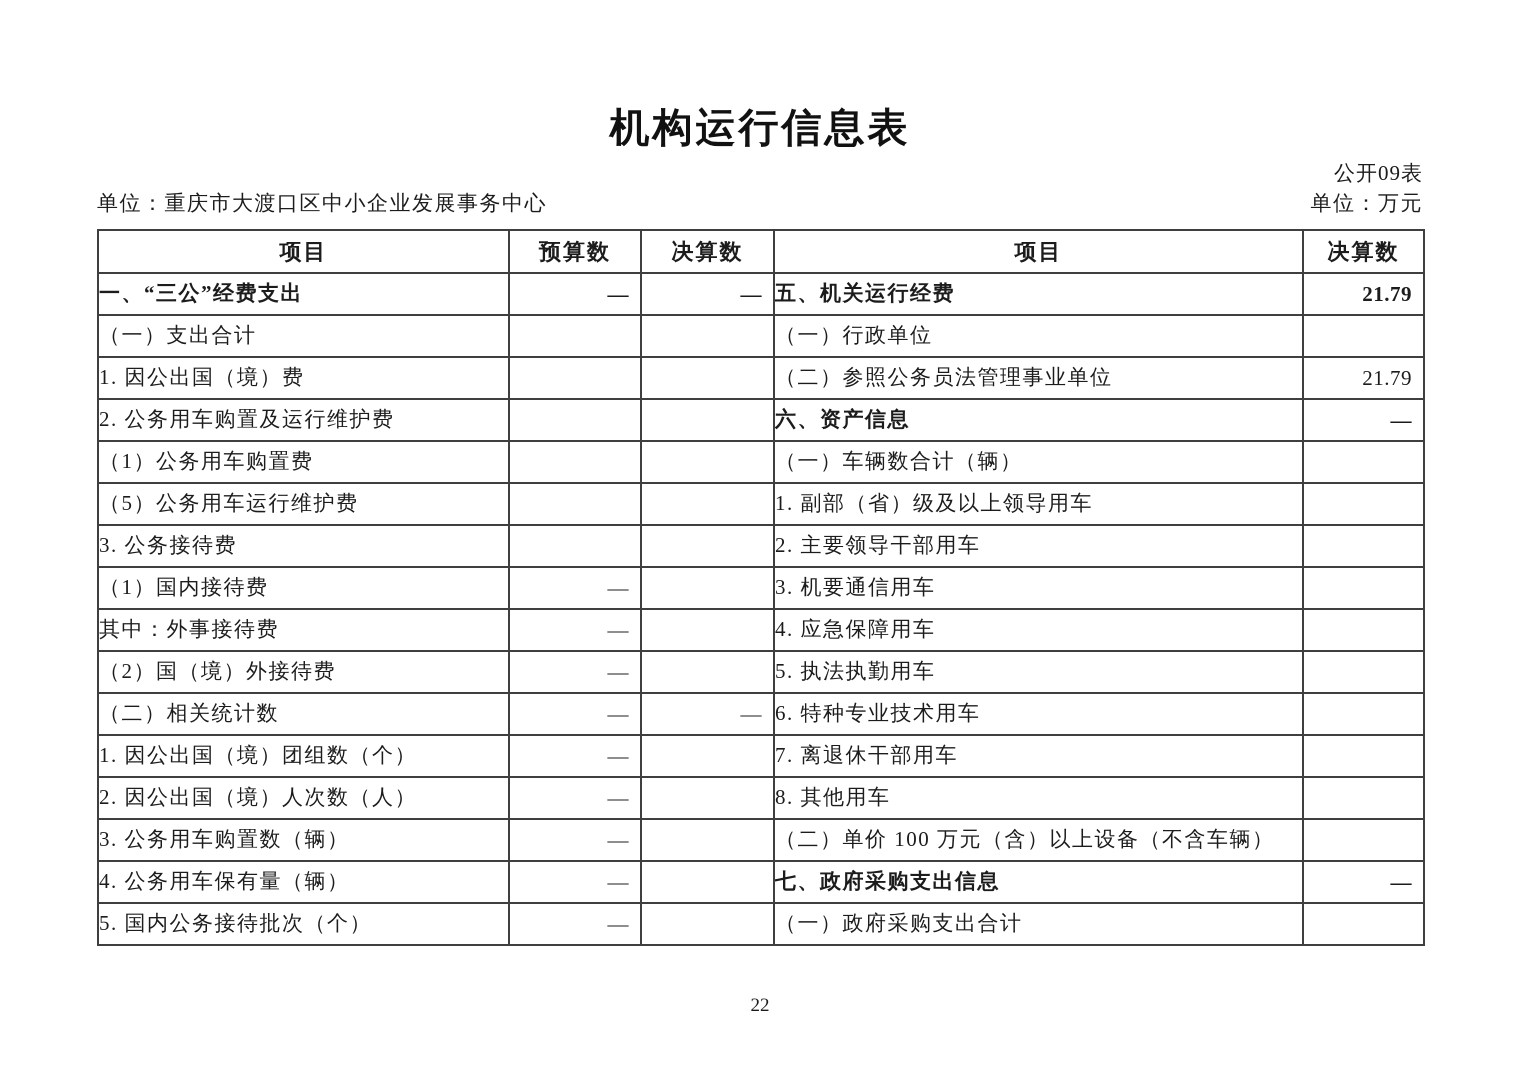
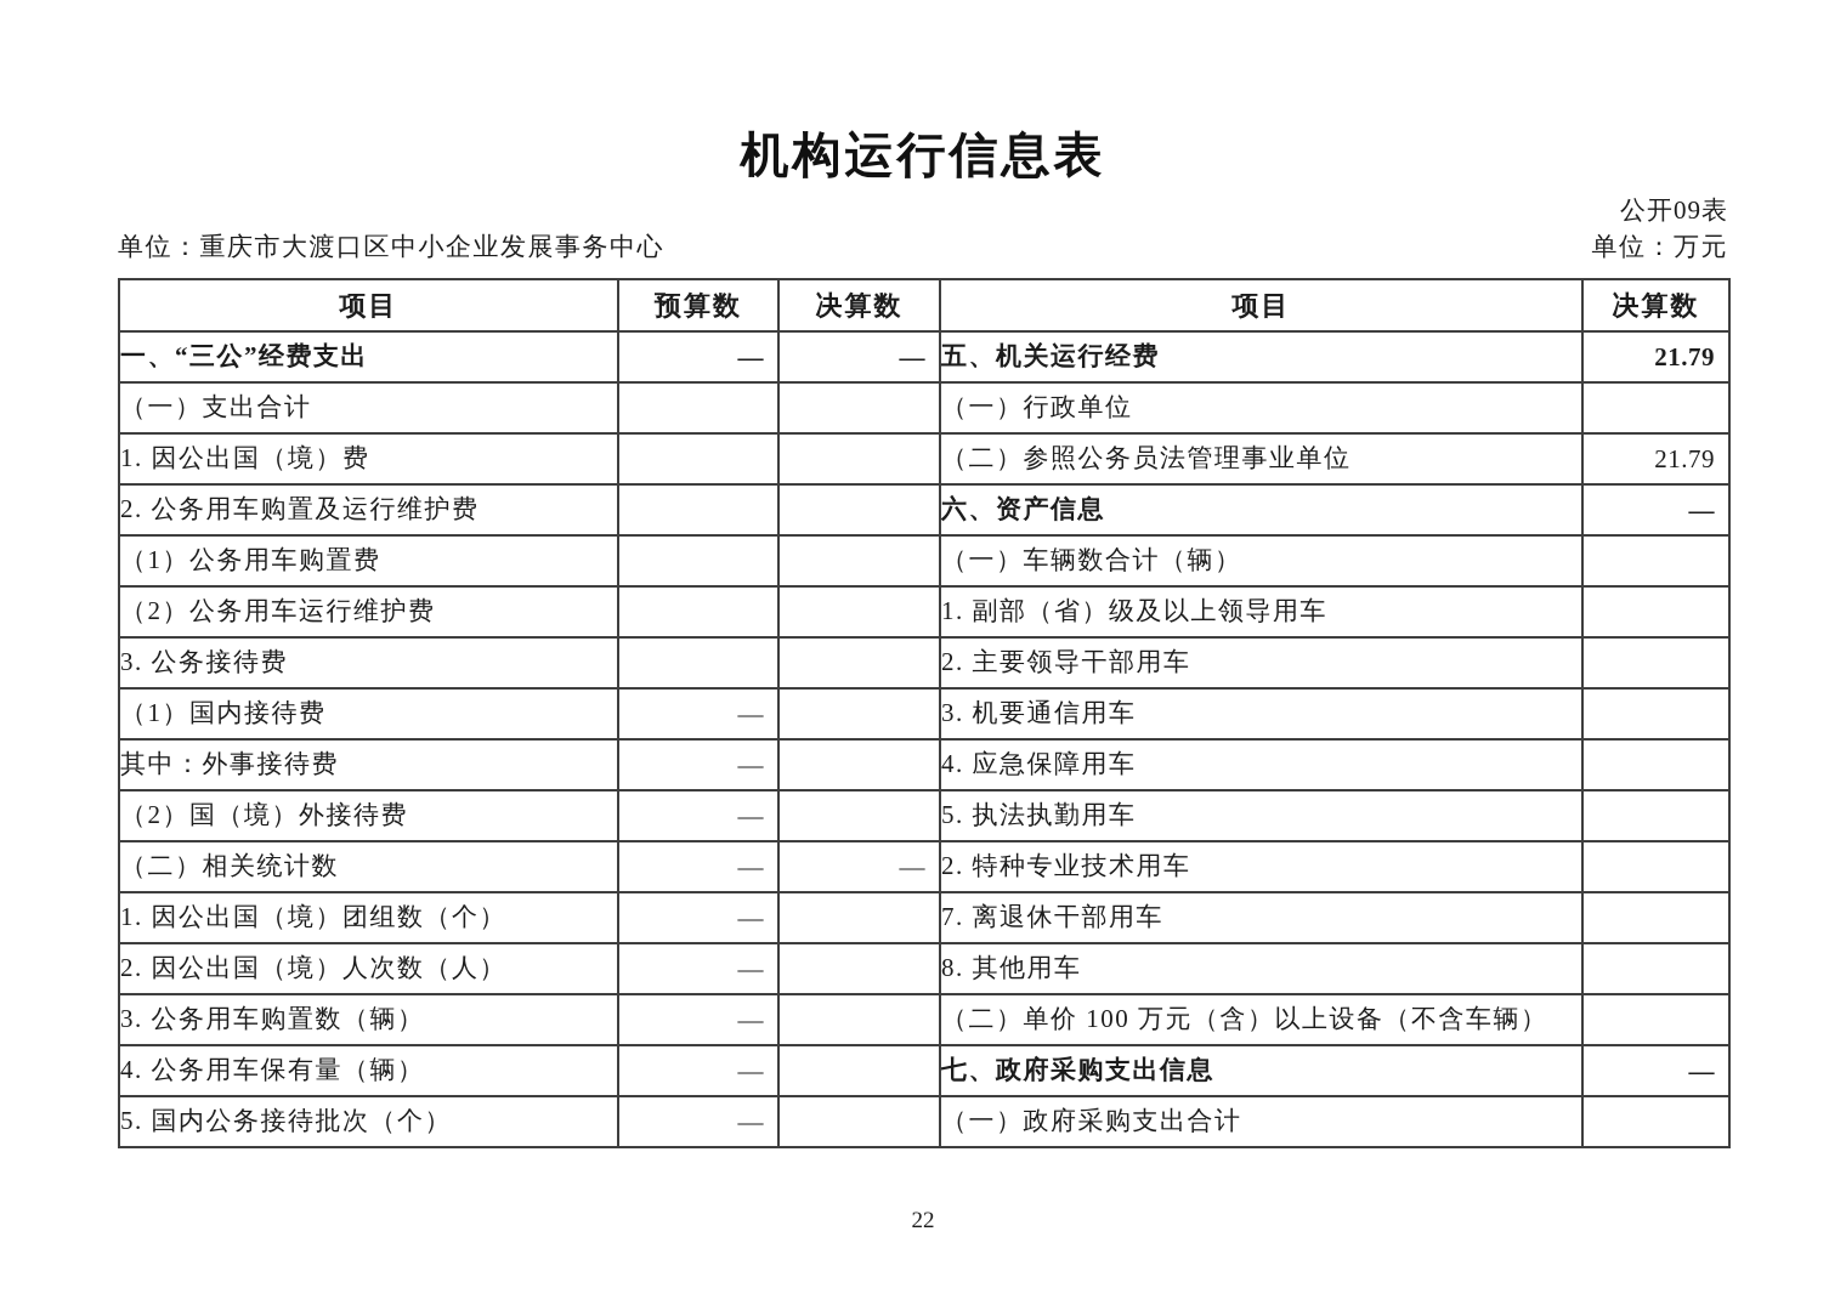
  机构运行信息表
  公开09表
  单位：重庆市大渡口区中小企业发展事务中心
  单位：万元
  项目	预算数	决算数	项目	决算数
  一、“三公”经费支出	—	—	五、机关运行经费	21.79
  （一）支出合计			（一）行政单位
  1. 因公出国（境）费			（二）参照公务员法管理事业单位	21.79
  2. 公务用车购置及运行维护费			六、资产信息	—
  （1）公务用车购置费			（一）车辆数合计（辆）
- （5）公务用车运行维护费			1. 副部（省）级及以上领导用车
+ （2）公务用车运行维护费			1. 副部（省）级及以上领导用车
  3. 公务接待费			2. 主要领导干部用车
  （1）国内接待费	—		3. 机要通信用车
  其中：外事接待费	—		4. 应急保障用车
  （2）国（境）外接待费	—		5. 执法执勤用车
- （二）相关统计数	—	—	6. 特种专业技术用车
+ （二）相关统计数	—	—	2. 特种专业技术用车
  1. 因公出国（境）团组数（个）	—		7. 离退休干部用车
  2. 因公出国（境）人次数（人）	—		8. 其他用车
  3. 公务用车购置数（辆）	—		（二）单价 100 万元（含）以上设备（不含车辆）
  4. 公务用车保有量（辆）	—		七、政府采购支出信息	—
  5. 国内公务接待批次（个）	—		（一）政府采购支出合计
  22
